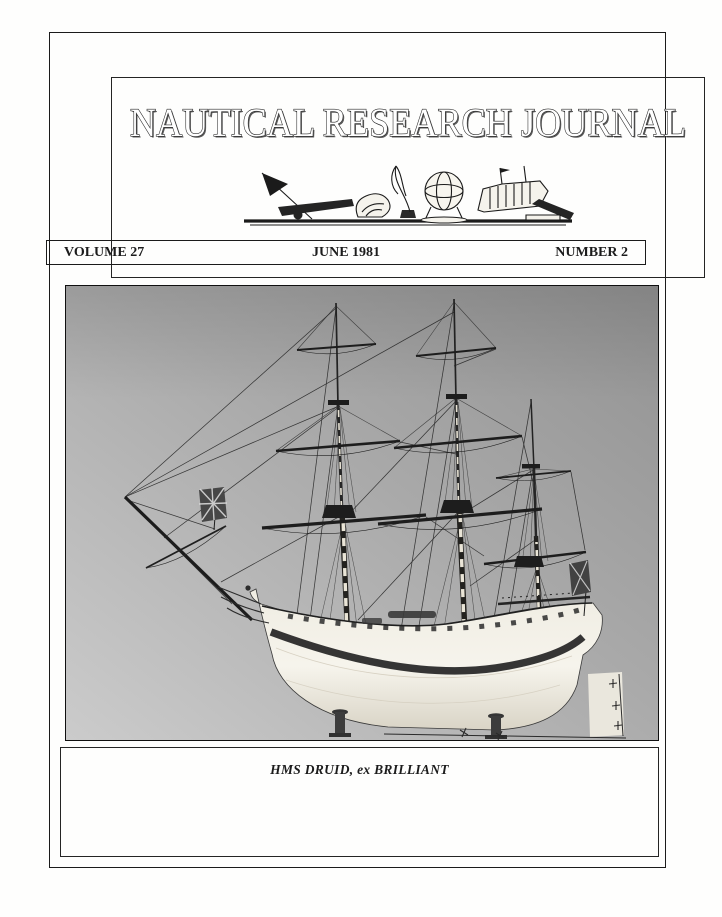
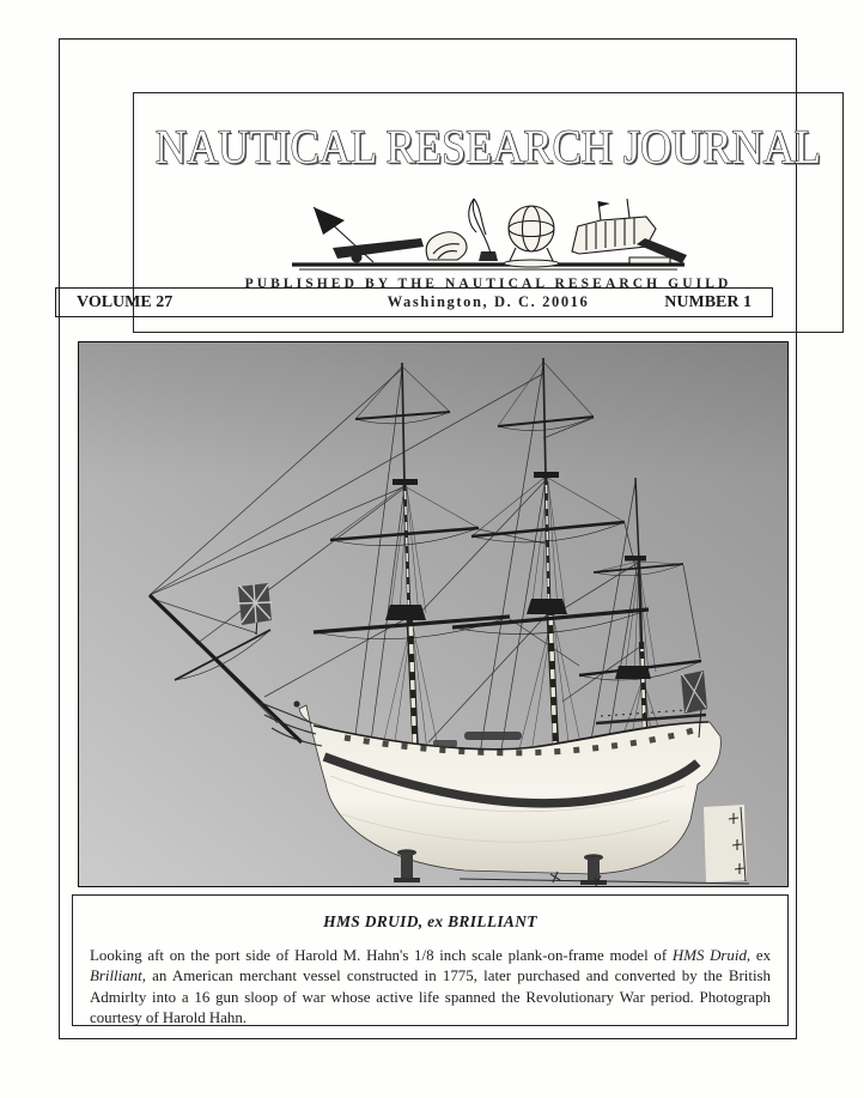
  NAUTICAL RESEARCH JOURNAL
+ PUBLISHED BY THE NAUTICAL RESEARCH GUILD
+ Washington, D. C. 20016
  VOLUME 27
- JUNE 1981
- NUMBER 2
+ NUMBER 1
  HMS DRUID, ex BRILLIANT
+ Looking aft on the port side of Harold M. Hahn's 1/8 inch scale plank-on-frame model of HMS Druid, ex Brilliant, an American merchant vessel constructed in 1775, later purchased and converted by the British Admirlty into a 16 gun sloop of war whose active life spanned the Revolutionary War period. Photograph courtesy of Harold Hahn.
